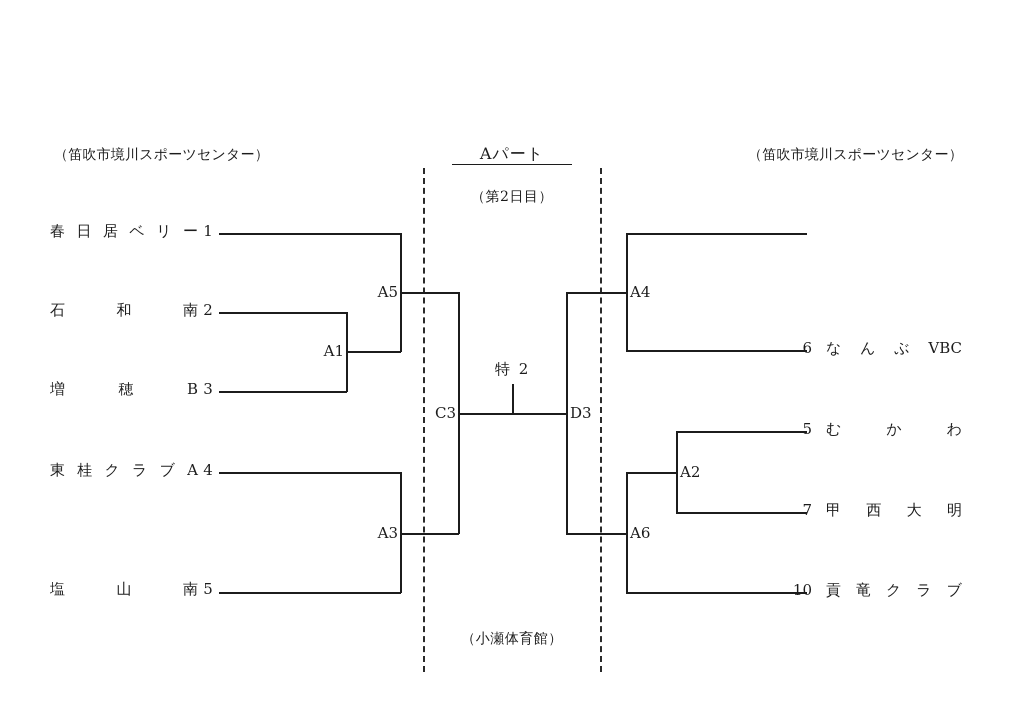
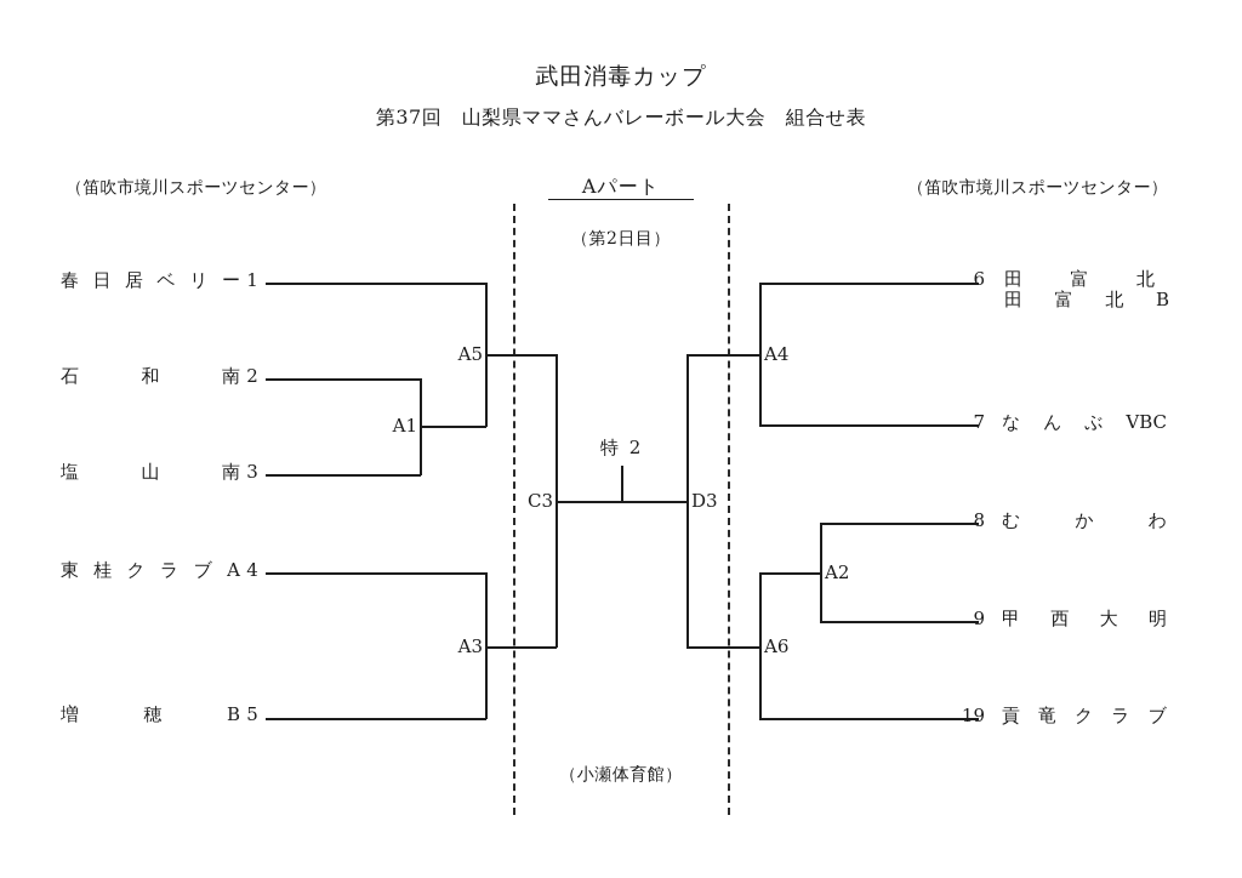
+ 武田消毒カップ
+ 第37回 山梨県ママさんバレーボール大会 組合せ表
  （笛吹市境川スポーツセンター）
  （笛吹市境川スポーツセンター）
  Aパート
  （第2日目）
  （小瀬体育館）
  春日居ベリー 1
  石和南 2
- 増穂B 3
+ 塩山南 3
  東桂クラブA 4
- 塩山南 5
+ 増穂B 5
+ 6 田富北
+ 田富北B
- 6 なんぶVBC
+ 7 なんぶVBC
- 5 むかわ
+ 8 むかわ
- 7 甲西大明
+ 9 甲西大明
- 10 貢竜クラブ
+ 19 貢竜クラブ
  A5
  A1
  A3
  C3
  D3
  A4
  A6
  A2
  特 2
